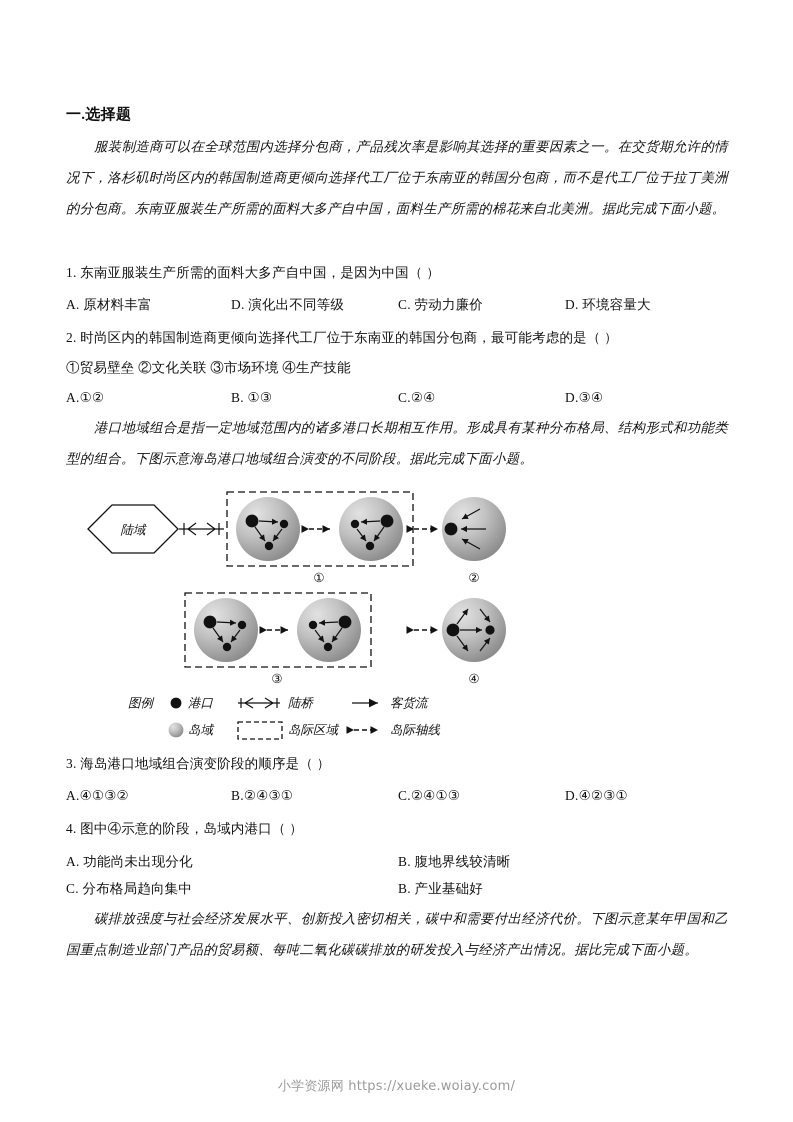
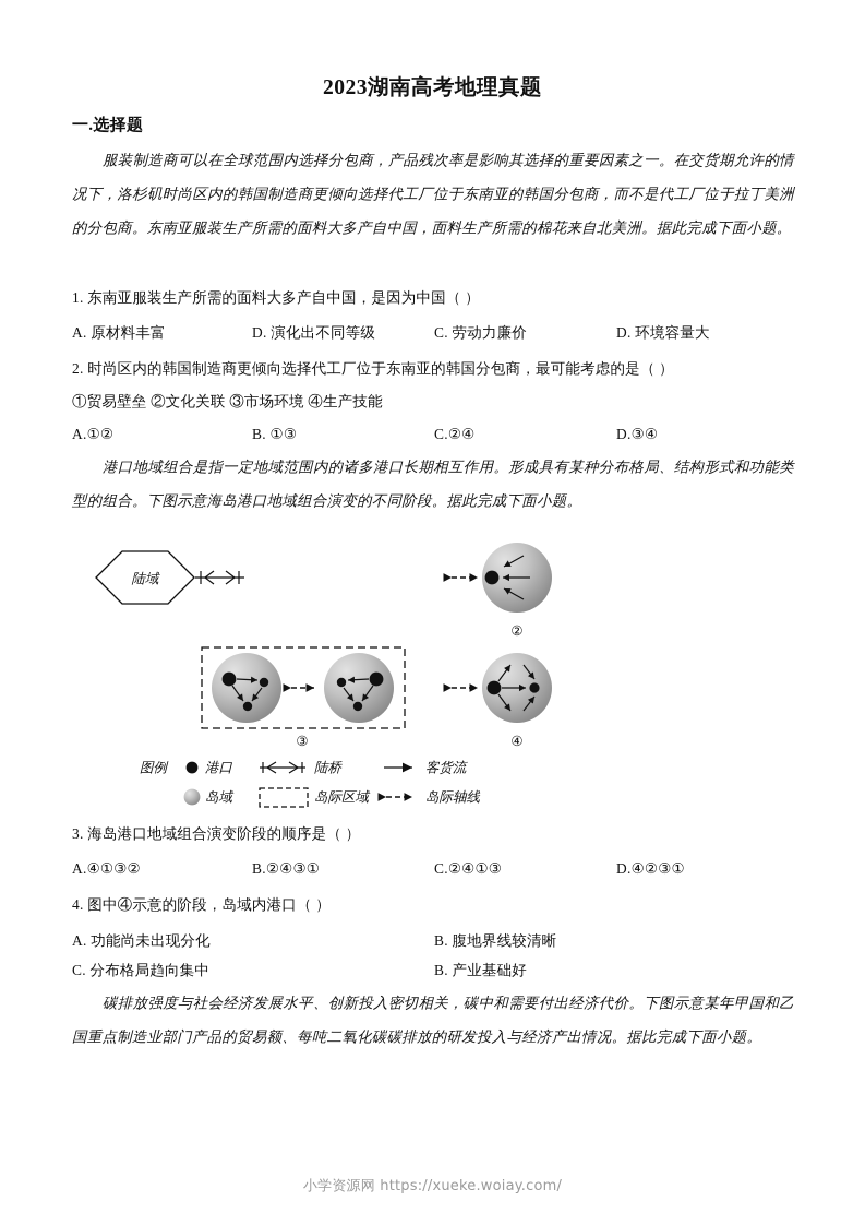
+ 2023湖南高考地理真题
  一.选择题
  服装制造商可以在全球范围内选择分包商，产品残次率是影响其选择的重要因素之一。在交货期允许的情况下，洛杉矶时尚区内的韩国制造商更倾向选择代工厂位于东南亚的韩国分包商，而不是代工厂位于拉丁美洲的分包商。东南亚服装生产所需的面料大多产自中国，面料生产所需的棉花来自北美洲。据此完成下面小题。
  1. 东南亚服装生产所需的面料大多产自中国，是因为中国（ ）
  A. 原材料丰富
  D. 演化出不同等级
  C. 劳动力廉价
  D. 环境容量大
  2. 时尚区内的韩国制造商更倾向选择代工厂位于东南亚的韩国分包商，最可能考虑的是（ ）
  ①贸易壁垒 ②文化关联 ③市场环境 ④生产技能
  A.①②
  B. ①③
  C.②④
  D.③④
  港口地域组合是指一定地域范围内的诸多港口长期相互作用。形成具有某种分布格局、结构形式和功能类型的组合。下图示意海岛港口地域组合演变的不同阶段。据此完成下面小题。
  陆域
- ①
  ②
  ③
  ④
  图例
  港口
  陆桥
  客货流
  岛域
  岛际区域
  岛际轴线
  3. 海岛港口地域组合演变阶段的顺序是（ ）
  A.④①③②
  B.②④③①
  C.②④①③
  D.④②③①
  4. 图中④示意的阶段，岛域内港口（ ）
  A. 功能尚未出现分化
  B. 腹地界线较清晰
  C. 分布格局趋向集中
  B. 产业基础好
  碳排放强度与社会经济发展水平、创新投入密切相关，碳中和需要付出经济代价。下图示意某年甲国和乙国重点制造业部门产品的贸易额、每吨二氧化碳碳排放的研发投入与经济产出情况。据比完成下面小题。
  小学资源网 https://xueke.woiay.com/
